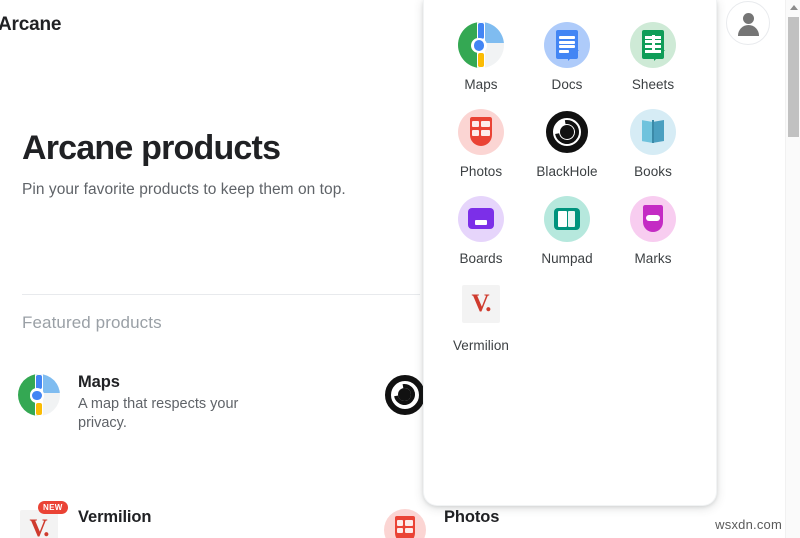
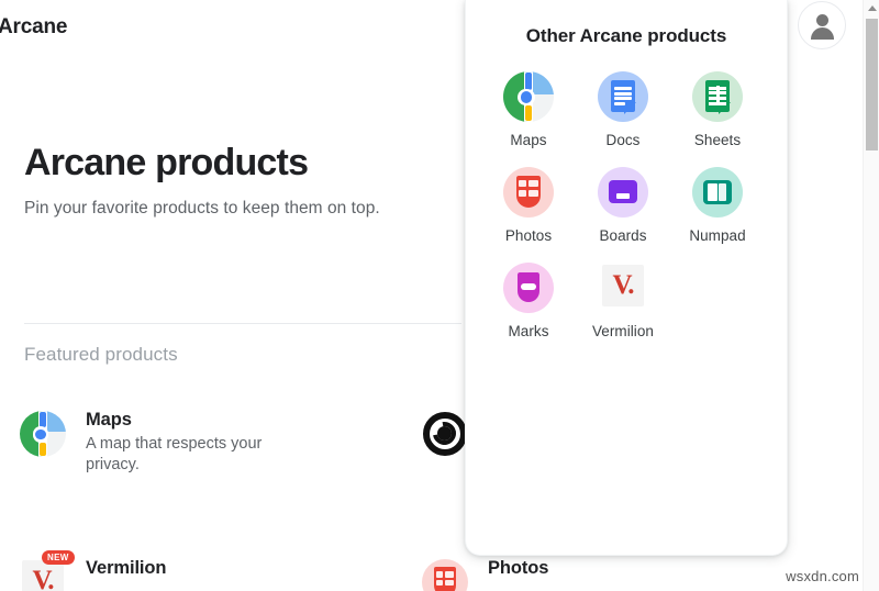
  Arcane
  Arcane products
  Pin your favorite products to keep them on top.
  Featured products
  Maps
  A map that respects your privacy.
  NEW
  V.
  Vermilion
  Photos
+ Other Arcane products
  Maps
  Docs
  Sheets
  Photos
- BlackHole
- Books
  Boards
  Numpad
  Marks
  V.
  Vermilion
  wsxdn.com
